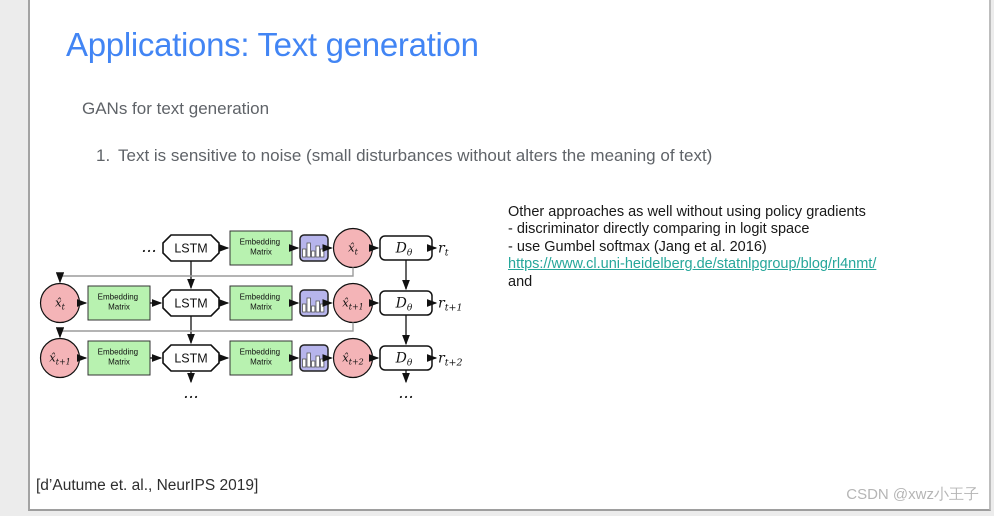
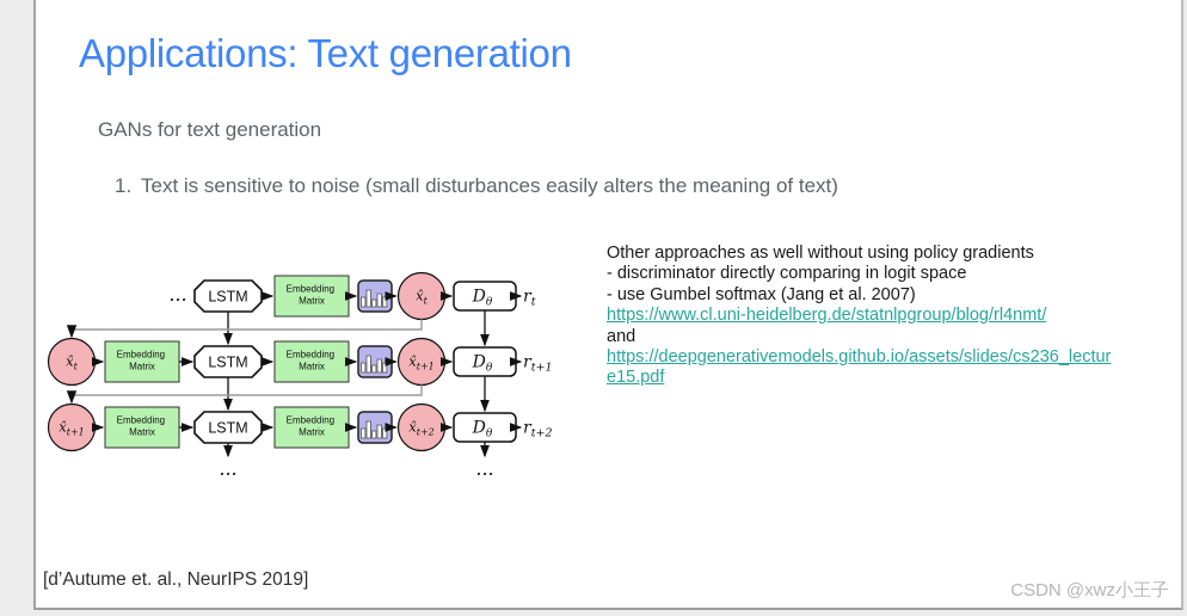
  Applications: Text generation
  GANs for text generation
  1.
- Text is sensitive to noise (small disturbances without alters the meaning of text)
+ Text is sensitive to noise (small disturbances easily alters the meaning of text)
  ...
  x̂t
  Dθ
  rt
  x̂t
  x̂t+1
  Dθ
  rt+1
  x̂t+1
  x̂t+2
  Dθ
  rt+2
  ...
  ...
  Other approaches as well without using policy gradients
  - discriminator directly comparing in logit space
- - use Gumbel softmax (Jang et al. 2016)
+ - use Gumbel softmax (Jang et al. 2007)
  https://www.cl.uni-heidelberg.de/statnlpgroup/blog/rl4nmt/
  and
+ https://deepgenerativemodels.github.io/assets/slides/cs236_lecture15.pdf
  [d’Autume et. al., NeurIPS 2019]
  CSDN @xwz小王子
